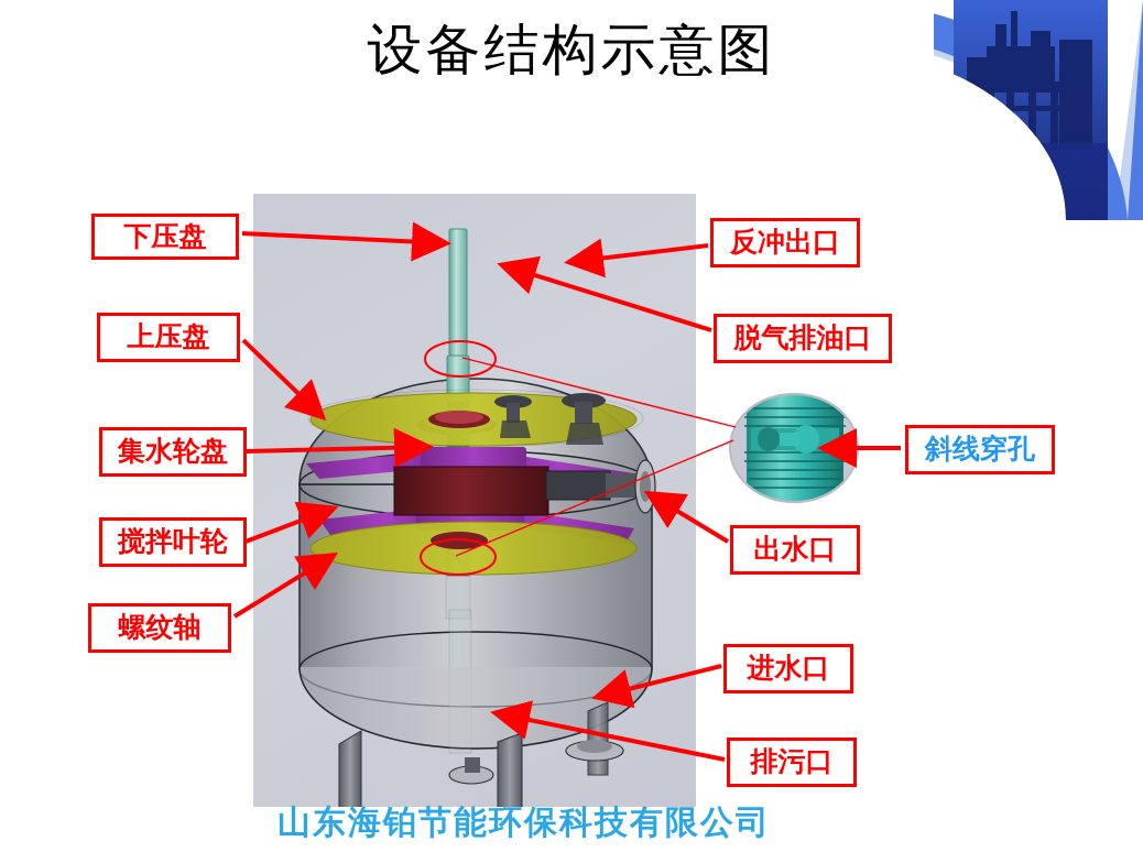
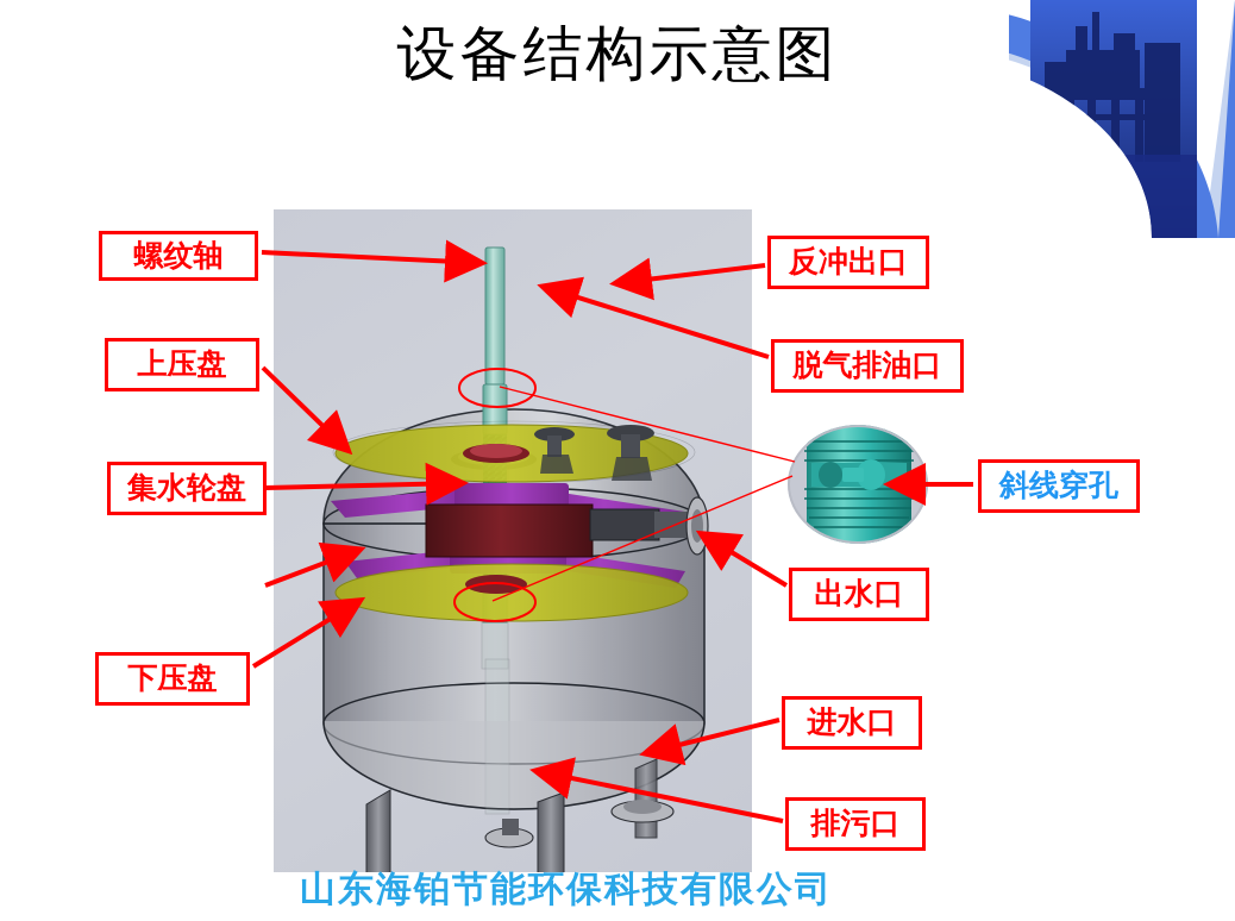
  设备结构示意图
- 下压盘
+ 螺纹轴
  上压盘
  集水轮盘
- 搅拌叶轮
- 螺纹轴
+ 下压盘
  反冲出口
  脱气排油口
  斜线穿孔
  出水口
  进水口
  排污口
  山东海铂节能环保科技有限公司
